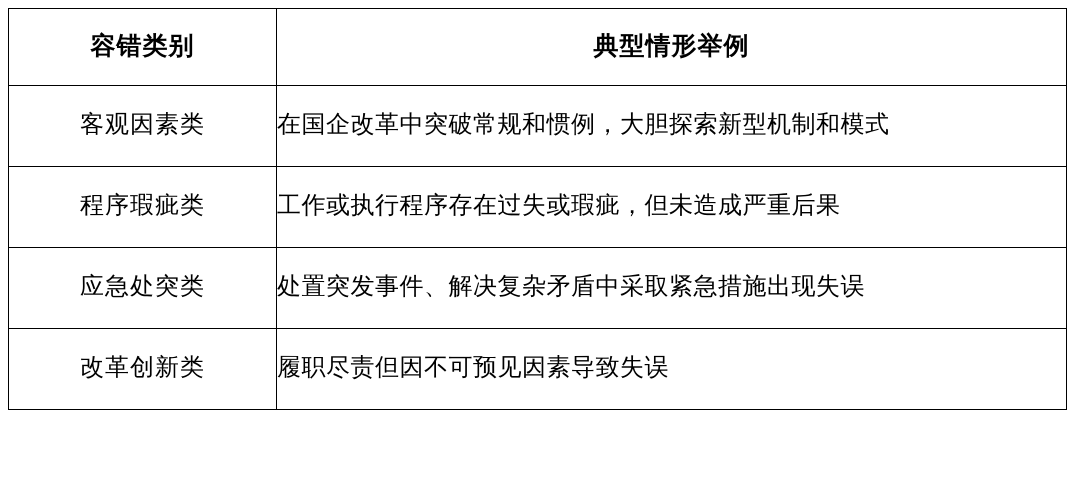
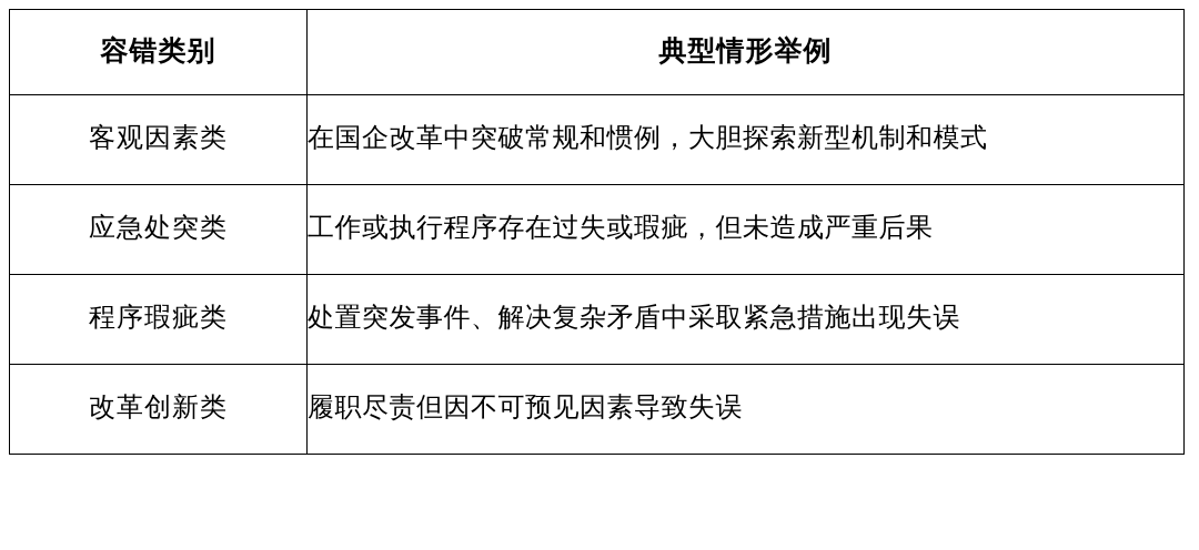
  容错类别	典型情形举例
  客观因素类	在国企改革中突破常规和惯例，大胆探索新型机制和模式
- 程序瑕疵类	工作或执行程序存在过失或瑕疵，但未造成严重后果
+ 应急处突类	工作或执行程序存在过失或瑕疵，但未造成严重后果
- 应急处突类	处置突发事件、解决复杂矛盾中采取紧急措施出现失误
+ 程序瑕疵类	处置突发事件、解决复杂矛盾中采取紧急措施出现失误
  改革创新类	履职尽责但因不可预见因素导致失误
